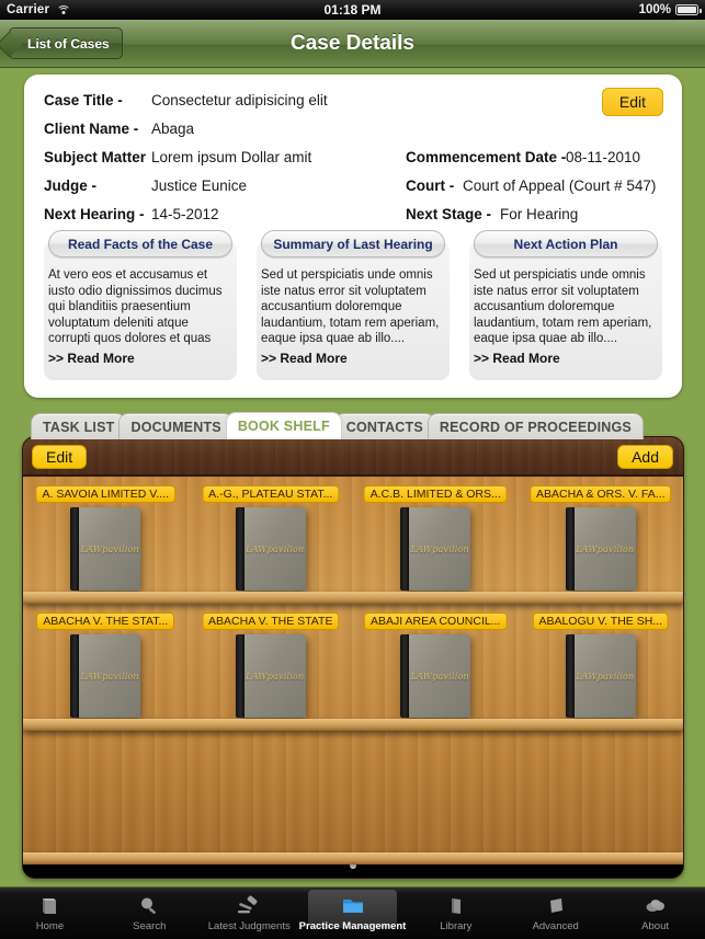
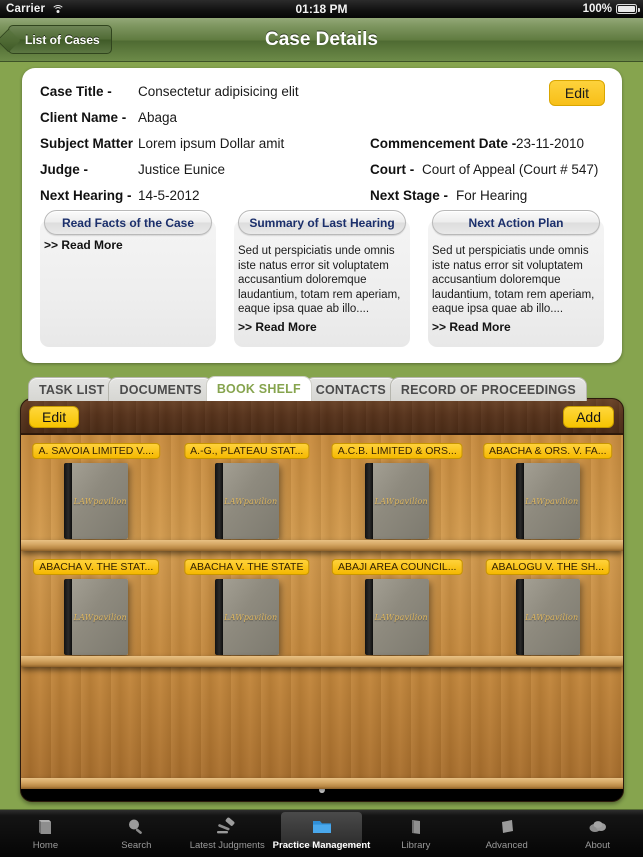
  Carrier
  01:18 PM
  100%
  List of Cases
  Case Details
  Edit
  Case Title -
  Consectetur adipisicing elit
  Client Name -
  Abaga
  Subject Matter
  Lorem ipsum Dollar amit
  Commencement Date -
- 08-11-2010
+ 23-11-2010
  Judge -
  Justice Eunice
  Court -
  Court of Appeal (Court # 547)
  Next Hearing -
  14-5-2012
  Next Stage -
  For Hearing
  Read Facts of the Case
- At vero eos et accusamus et iusto odio dignissimos ducimus qui blanditiis praesentium voluptatum deleniti atque corrupti quos dolores et quas
  >> Read More
  Summary of Last Hearing
  Sed ut perspiciatis unde omnis iste natus error sit voluptatem accusantium doloremque laudantium, totam rem aperiam, eaque ipsa quae ab illo....
  >> Read More
  Next Action Plan
  Sed ut perspiciatis unde omnis iste natus error sit voluptatem accusantium doloremque laudantium, totam rem aperiam, eaque ipsa quae ab illo....
  >> Read More
  TASK LIST
  DOCUMENTS
  BOOK SHELF
  CONTACTS
  RECORD OF PROCEEDINGS
  Edit
  Add
  A. SAVOIA LIMITED V....
  LAWpavilion
  A.-G., PLATEAU STAT...
  LAWpavilion
  A.C.B. LIMITED & ORS...
  LAWpavilion
  ABACHA & ORS. V. FA...
  LAWpavilion
  ABACHA V. THE STAT...
  LAWpavilion
  ABACHA V. THE STATE
  LAWpavilion
  ABAJI AREA COUNCIL...
  LAWpavilion
  ABALOGU V. THE SH...
  LAWpavilion
  Home
  Search
  Latest Judgments
  Practice Management
  Library
  Advanced
  About
